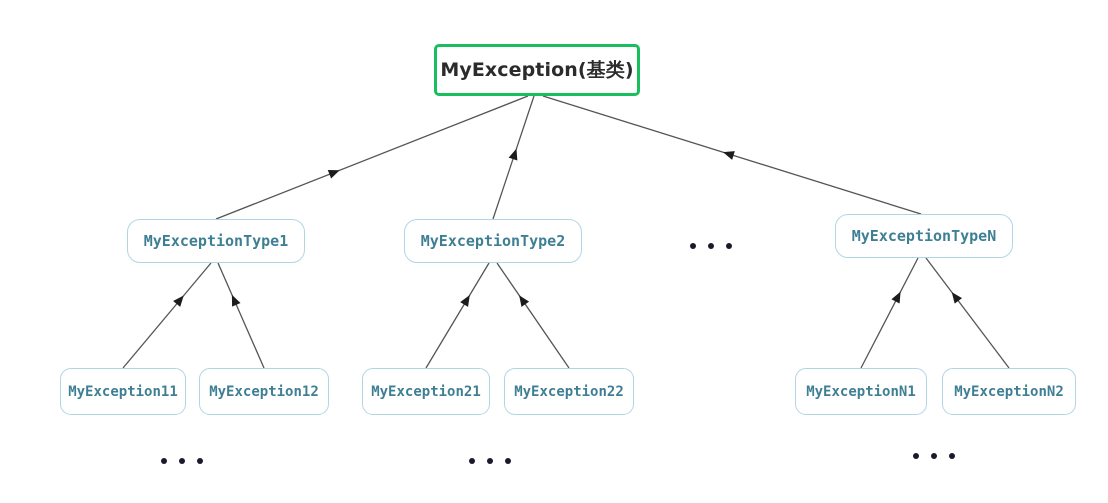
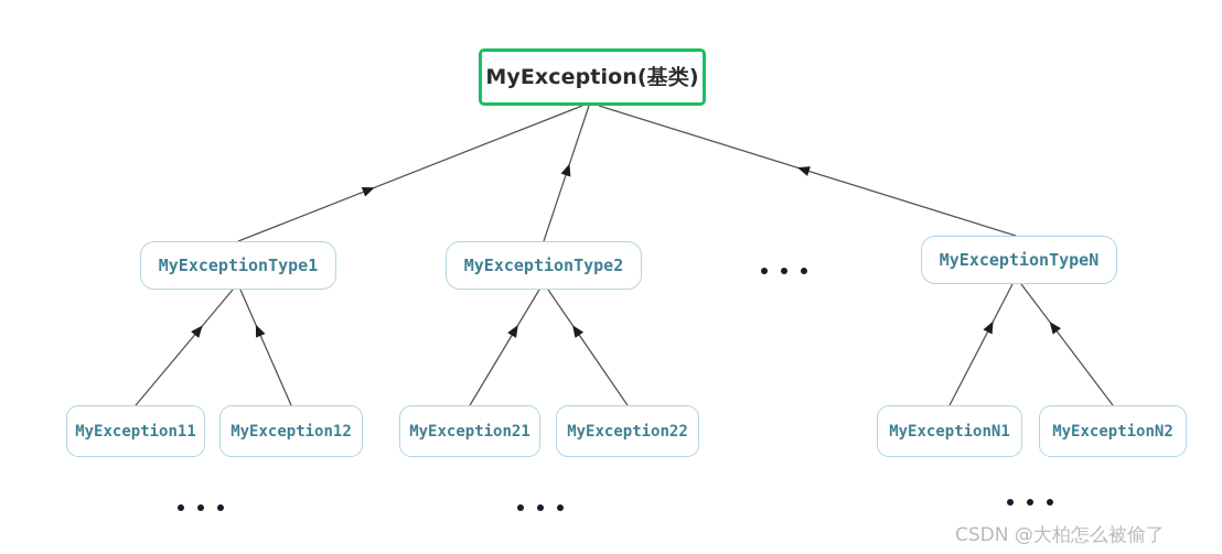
  MyException(基类)
  MyExceptionType1
  MyExceptionType2
  MyExceptionTypeN
  MyException11
  MyException12
  MyException21
  MyException22
  MyExceptionN1
  MyExceptionN2
+ CSDN @大柏怎么被偷了
